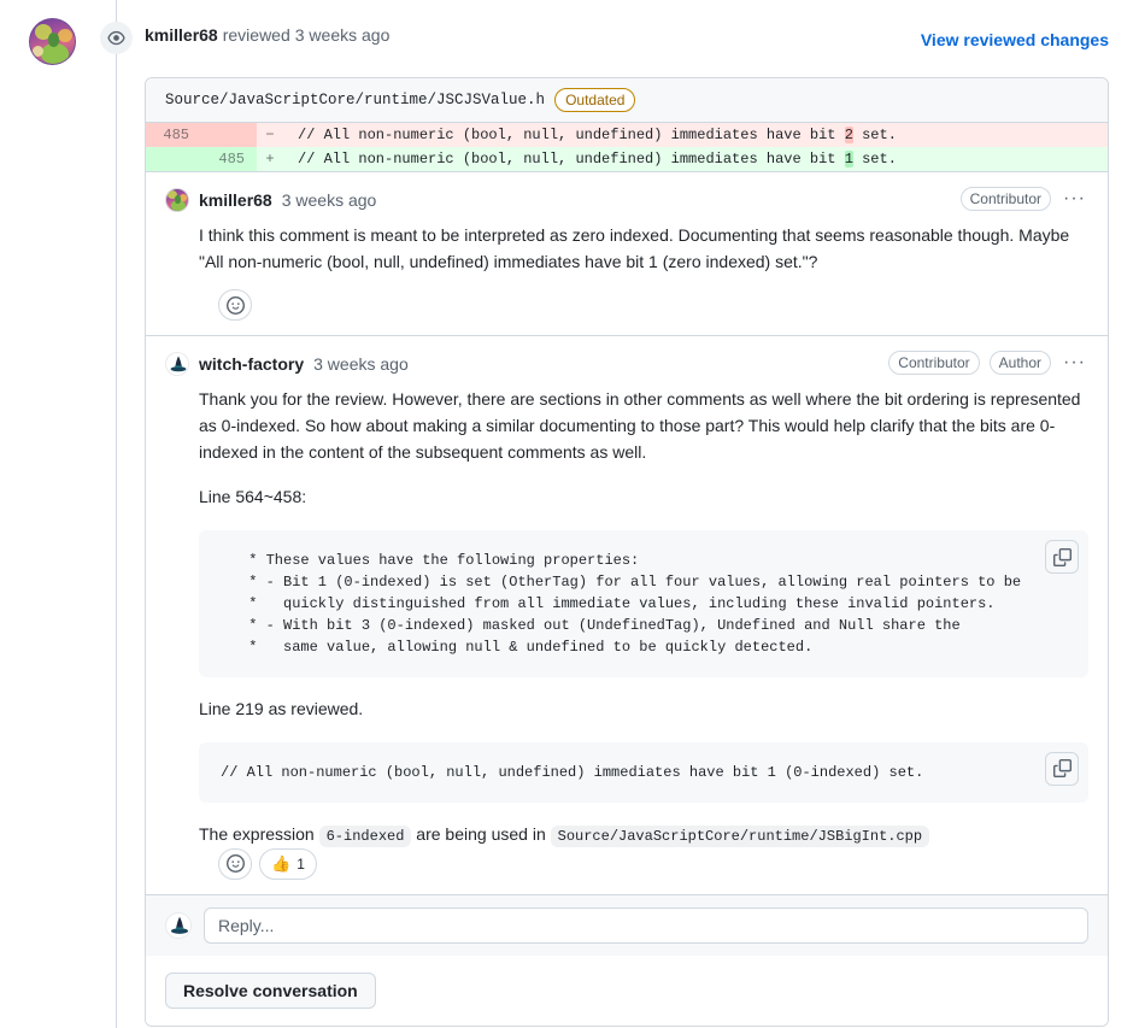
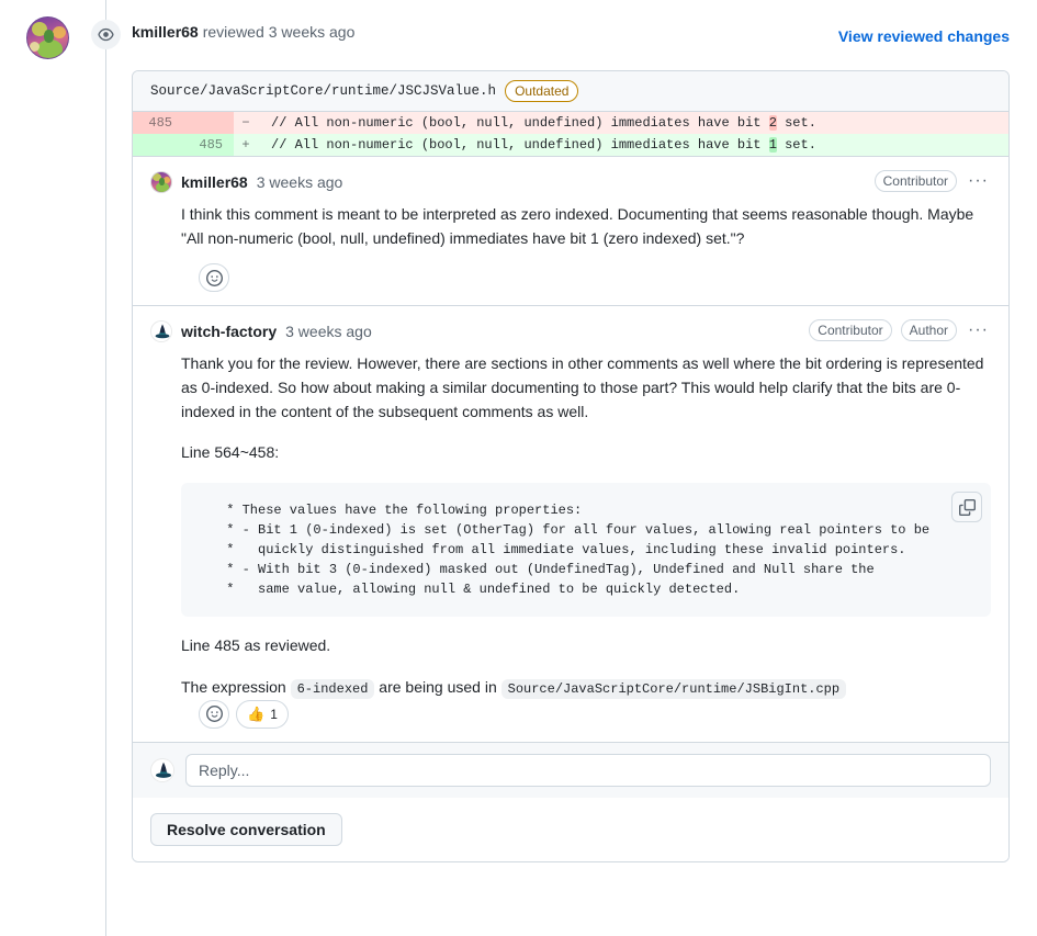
  kmiller68
  reviewed
  3 weeks ago
  View reviewed changes
  Source/JavaScriptCore/runtime/JSCJSValue.h
  Outdated
  485		−	// All non-numeric (bool, null, undefined) immediates have bit 2 set.
  	485	+	// All non-numeric (bool, null, undefined) immediates have bit 1 set.
  kmiller68
  3 weeks ago
  Contributor
  ···
  I think this comment is meant to be interpreted as zero indexed. Documenting that seems reasonable though. Maybe "All non-numeric (bool, null, undefined) immediates have bit 1 (zero indexed) set."?
  witch-factory
  3 weeks ago
  Contributor
  Author
  ···
  Thank you for the review. However, there are sections in other comments as well where the bit ordering is represented as 0-indexed. So how about making a similar documenting to those part? This would help clarify that the bits are 0-indexed in the content of the subsequent comments as well.
  Line 564~458:
  * These values have the following properties:
  * - Bit 1 (0-indexed) is set (OtherTag) for all four values, allowing real pointers to be
  * quickly distinguished from all immediate values, including these invalid pointers.
  * - With bit 3 (0-indexed) masked out (UndefinedTag), Undefined and Null share the
  * same value, allowing null & undefined to be quickly detected.
- Line 219 as reviewed.
+ Line 485 as reviewed.
- // All non-numeric (bool, null, undefined) immediates have bit 1 (0-indexed) set.
  The expression 6-indexed are being used in Source/JavaScriptCore/runtime/JSBigInt.cpp
  👍
  1
  Reply...
  Resolve conversation
